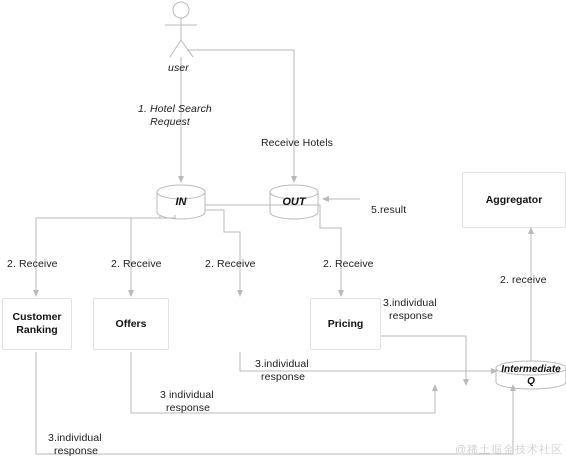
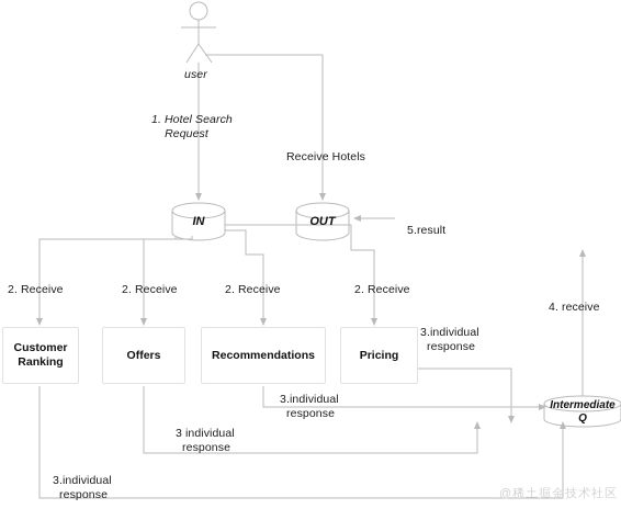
  IN
  OUT
  Intermediate
  Q
  Customer Ranking
  Offers
+ Recommendations
  Pricing
- Aggregator
  user
  1. Hotel Search
  Request
  Receive Hotels
  2. Receive
  2. Receive
  2. Receive
  2. Receive
  5.result
- 2. receive
+ 4. receive
  3.individual
  response
  3.individual
  response
  3 individual
  response
  3.individual
  response
  @稀土掘金技术社区
